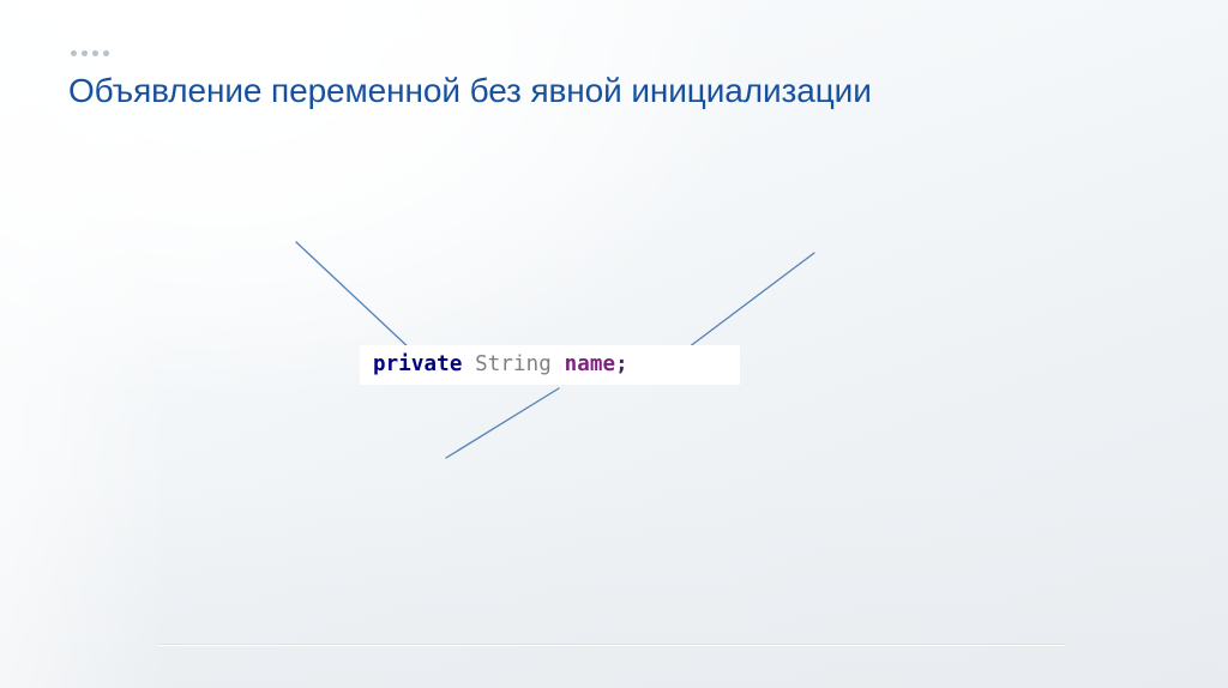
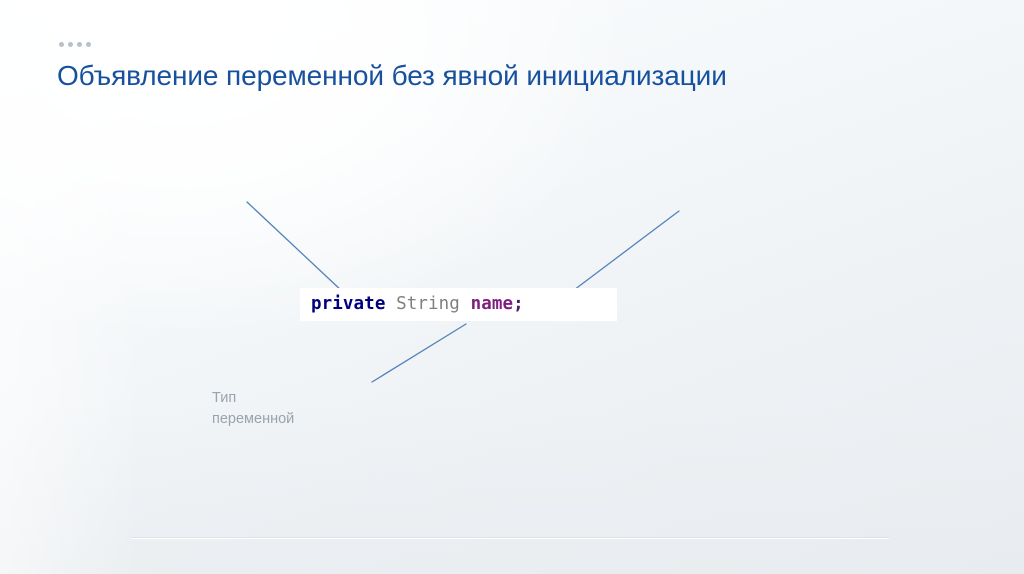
  Объявление переменной без явной инициализации
+ Тип
+ переменной
  private String name;
